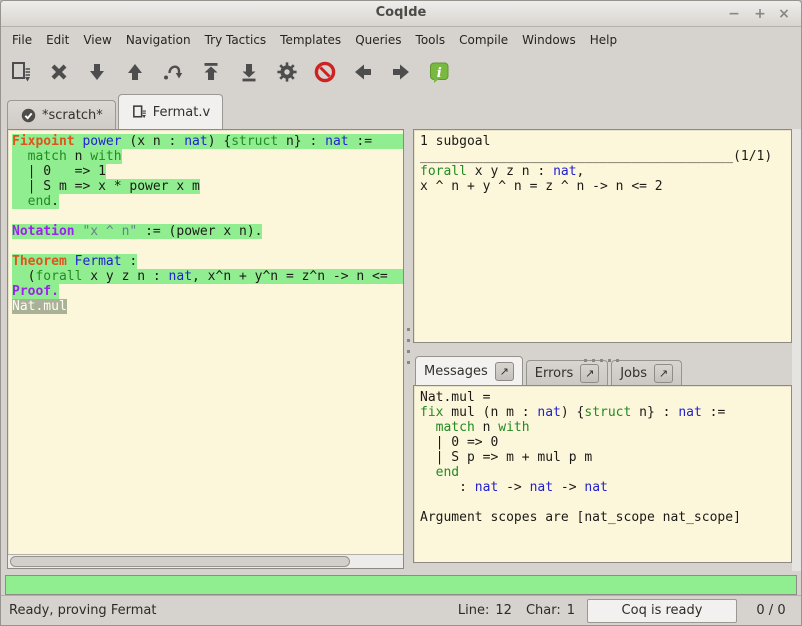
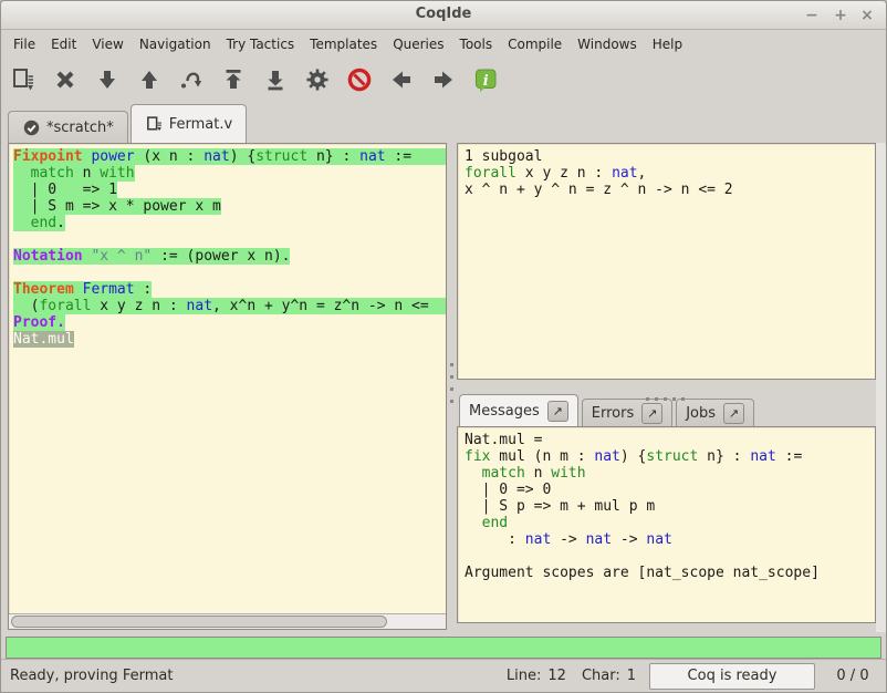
  CoqIde
  −
  +
  ×
  File
  Edit
  View
  Navigation
  Try Tactics
  Templates
  Queries
  Tools
  Compile
  Windows
  Help
  i
  *scratch*
  Fermat.v
  Fixpoint power (x n : nat) {struct n} : nat :=
  match n with
  | 0 => 1
  | S m => x * power x m
  end.
  Notation "x ^ n" := (power x n).
  Theorem Fermat :
  (forall x y z n : nat, x^n + y^n = z^n -> n <=
  Proof.
  Nat.mul
  1 subgoal
- ________________________________________(1/1)
  forall x y z n : nat,
  x ^ n + y ^ n = z ^ n -> n <= 2
  Messages
  ↗
  Errors
  ↗
  Jobs
  ↗
  Nat.mul =
  fix mul (n m : nat) {struct n} : nat :=
  match n with
  | 0 => 0
  | S p => m + mul p m
  end
  : nat -> nat -> nat
  Argument scopes are [nat_scope nat_scope]
  Ready, proving Fermat
  Line:
  12
  Char:
  1
  Coq is ready
  0 / 0
